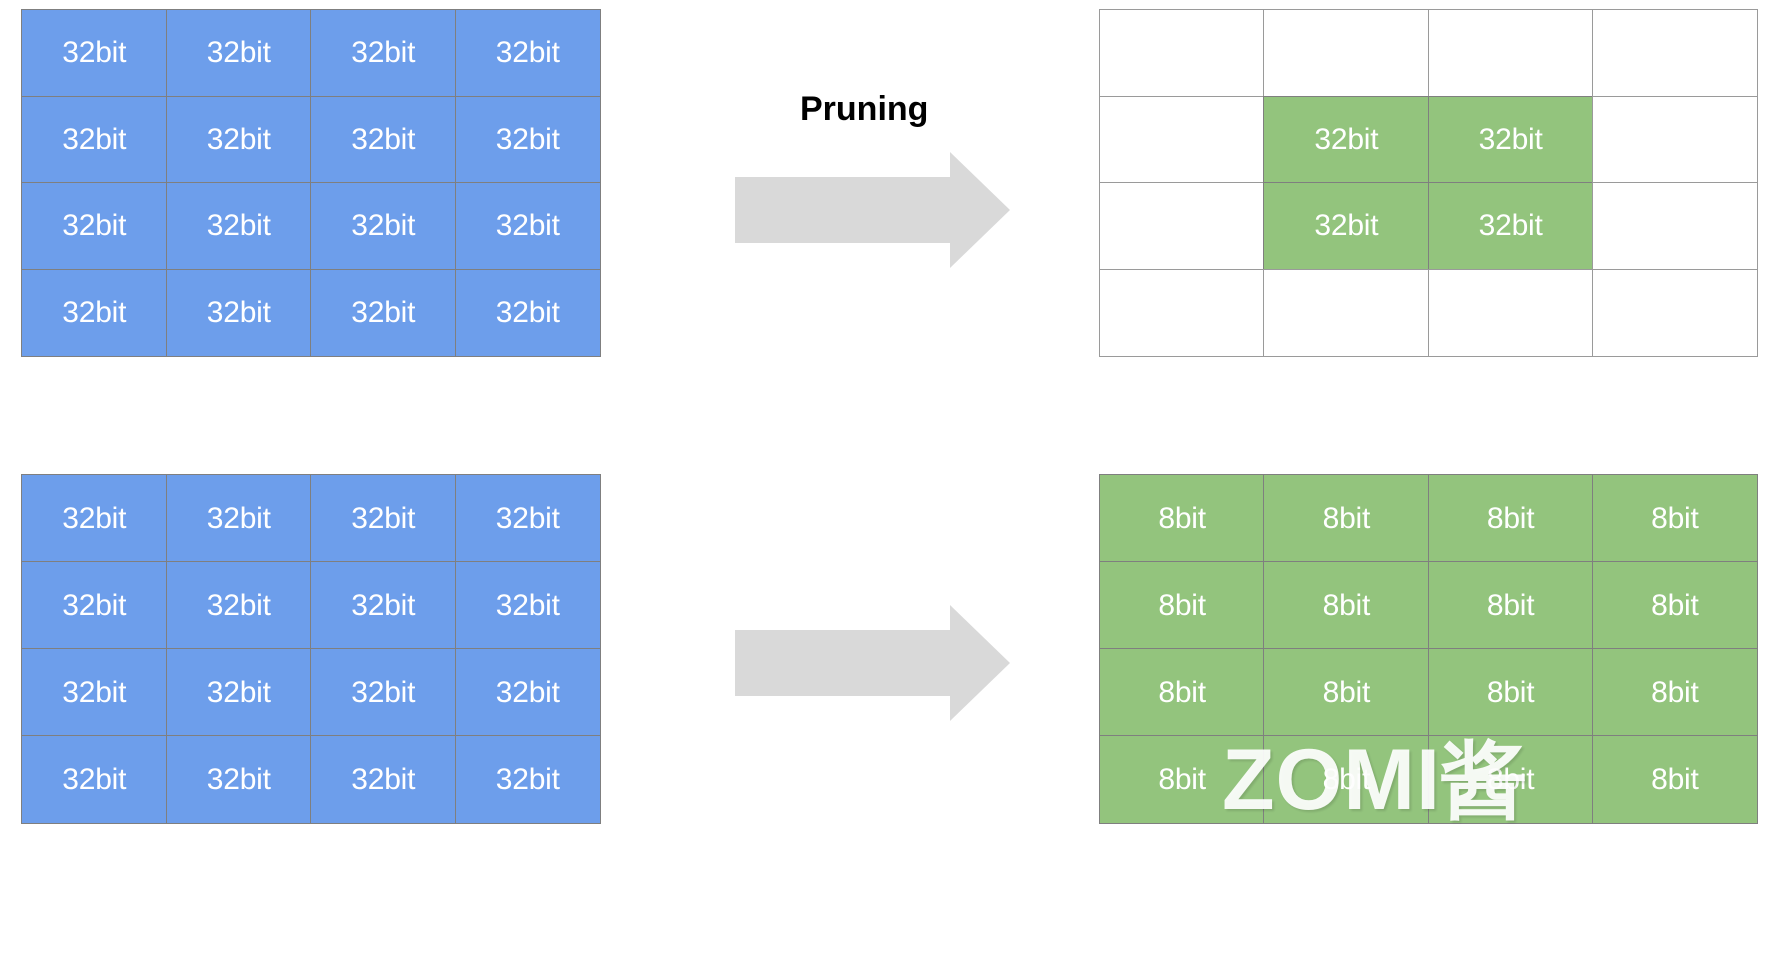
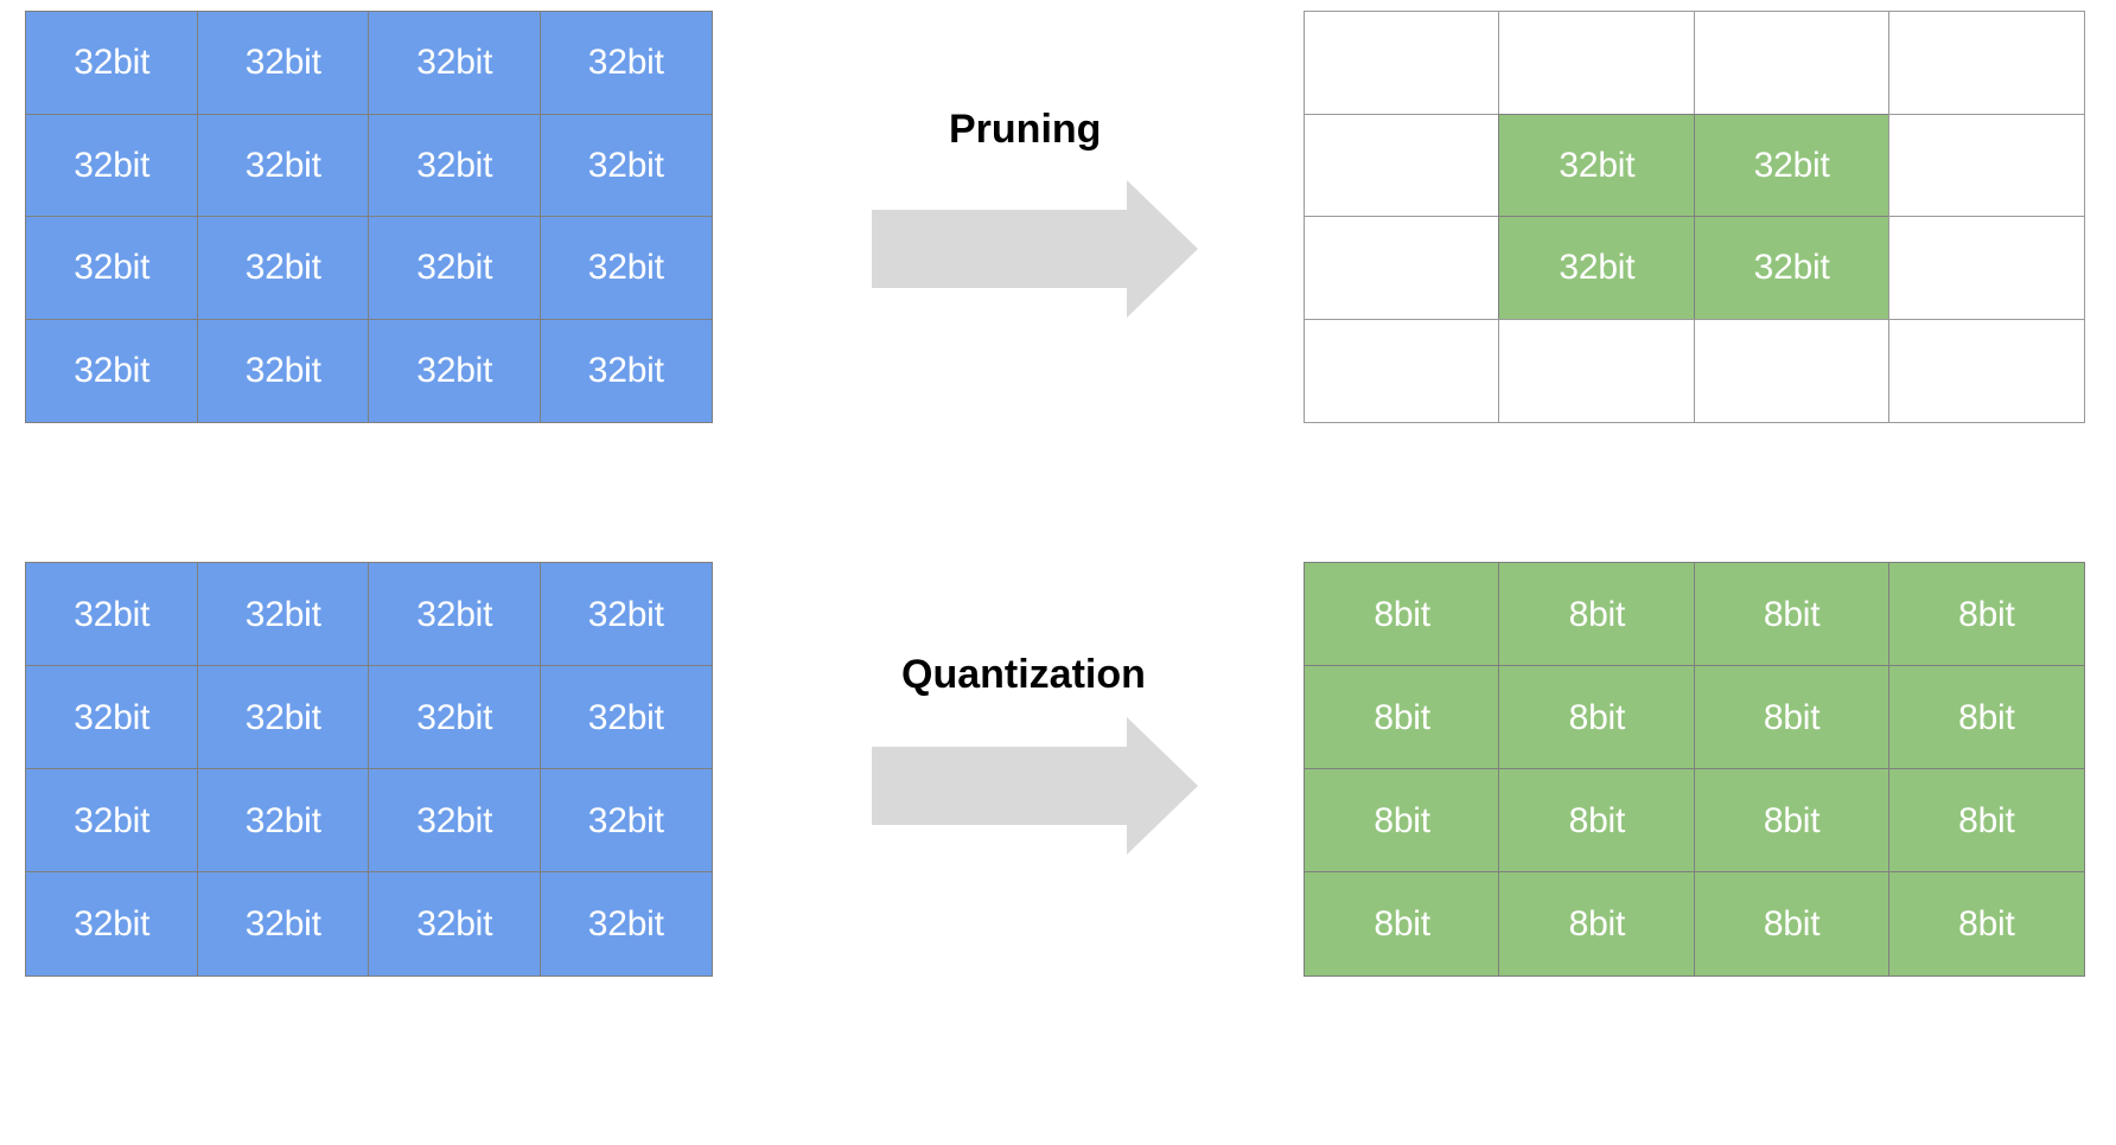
  32bit
  32bit
  32bit
  32bit
  32bit
  32bit
  32bit
  32bit
  32bit
  32bit
  32bit
  32bit
  32bit
  32bit
  32bit
  32bit
  Pruning
  32bit
  32bit
  32bit
  32bit
  32bit
  32bit
  32bit
  32bit
  32bit
  32bit
  32bit
  32bit
  32bit
  32bit
  32bit
  32bit
  32bit
  32bit
  32bit
  32bit
+ Quantization
  8bit
  8bit
  8bit
  8bit
  8bit
  8bit
  8bit
  8bit
  8bit
  8bit
  8bit
  8bit
  8bit
  8bit
  8bit
  8bit
- ZOMI酱
